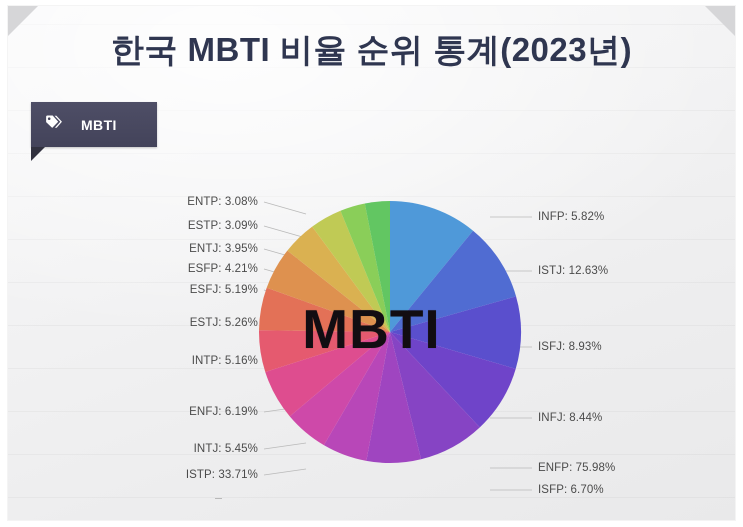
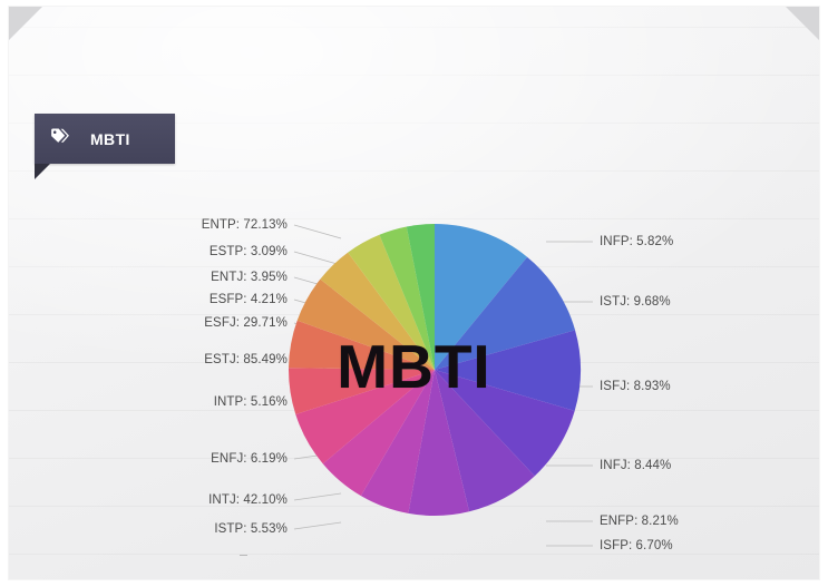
- 한국 MBTI 비율 순위 통계(2023년)
  MBTI
  MBTI
- ENTP: 3.08%
+ ENTP: 72.13%
  ESTP: 3.09%
  ENTJ: 3.95%
  ESFP: 4.21%
- ESFJ: 5.19%
+ ESFJ: 29.71%
- ESTJ: 5.26%
+ ESTJ: 85.49%
  INTP: 5.16%
  ENFJ: 6.19%
- INTJ: 5.45%
+ INTJ: 42.10%
- ISTP: 33.71%
+ ISTP: 5.53%
  INFP: 5.82%
- ISTJ: 12.63%
+ ISTJ: 9.68%
  ISFJ: 8.93%
  INFJ: 8.44%
- ENFP: 75.98%
+ ENFP: 8.21%
  ISFP: 6.70%
